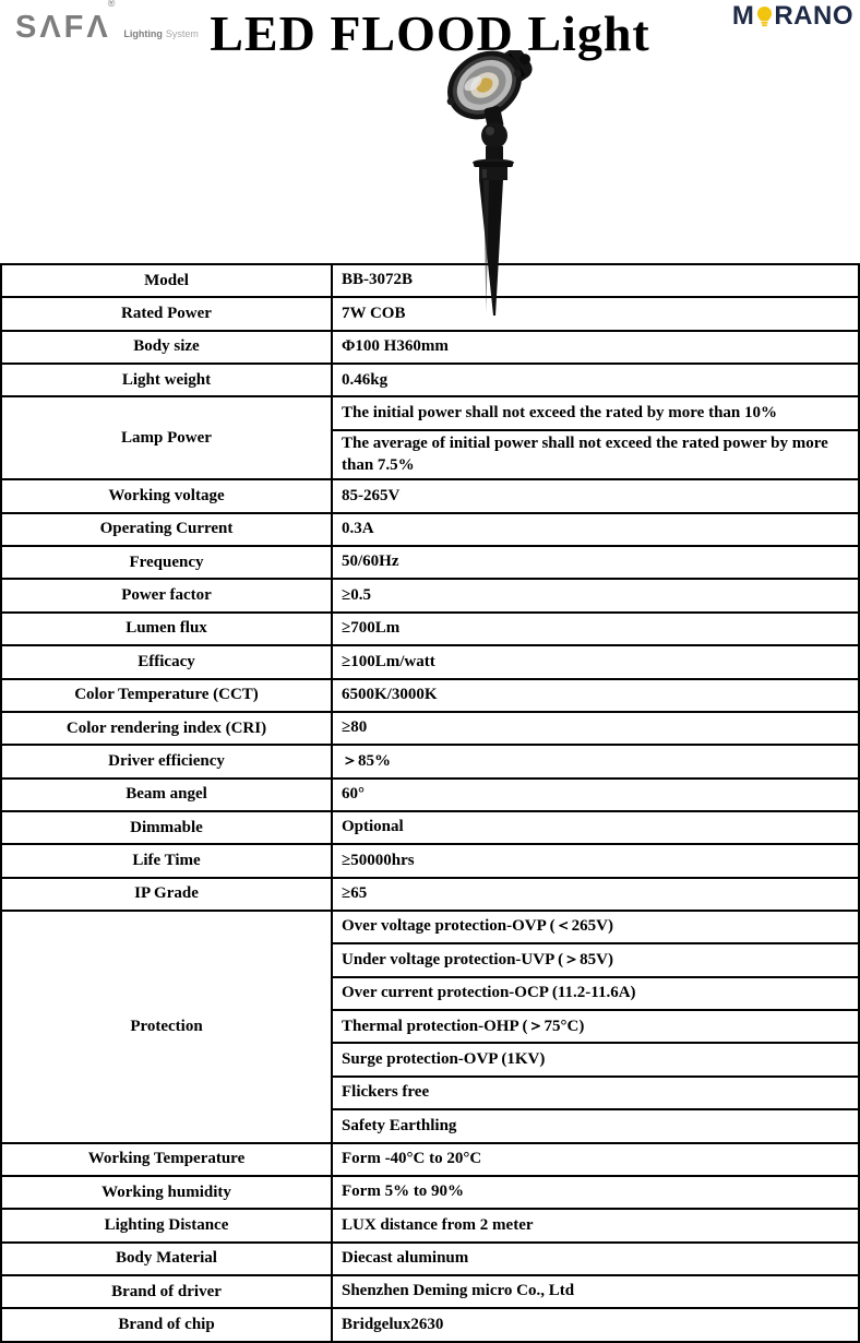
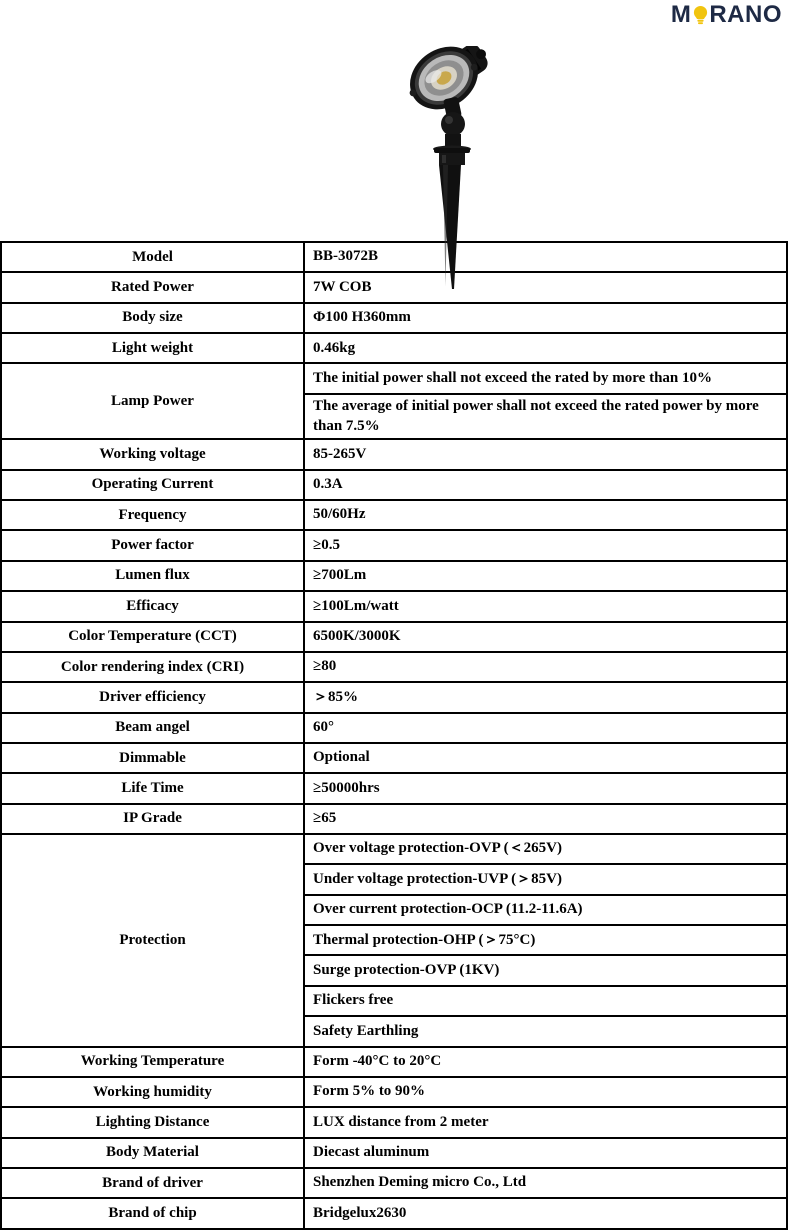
- SΛFΛ®
- Lighting System
- LED FLOOD Light
  M
  RANO
  Model	BB-3072B
  Rated Power	7W COB
  Body size	Φ100 H360mm
  Light weight	0.46kg
  Lamp Power	The initial power shall not exceed the rated by more than 10%
  The average of initial power shall not exceed the rated power by more than 7.5%
  Working voltage	85-265V
  Operating Current	0.3A
  Frequency	50/60Hz
  Power factor	≥0.5
  Lumen flux	≥700Lm
  Efficacy	≥100Lm/watt
  Color Temperature (CCT)	6500K/3000K
  Color rendering index (CRI)	≥80
  Driver efficiency	＞85%
  Beam angel	60°
  Dimmable	Optional
  Life Time	≥50000hrs
  IP Grade	≥65
  Protection	Over voltage protection-OVP (＜265V)
  Under voltage protection-UVP (＞85V)
  Over current protection-OCP (11.2-11.6A)
  Thermal protection-OHP (＞75°C)
  Surge protection-OVP (1KV)
  Flickers free
  Safety Earthling
  Working Temperature	Form -40°C to 20°C
  Working humidity	Form 5% to 90%
  Lighting Distance	LUX distance from 2 meter
  Body Material	Diecast aluminum
  Brand of driver	Shenzhen Deming micro Co., Ltd
  Brand of chip	Bridgelux2630
